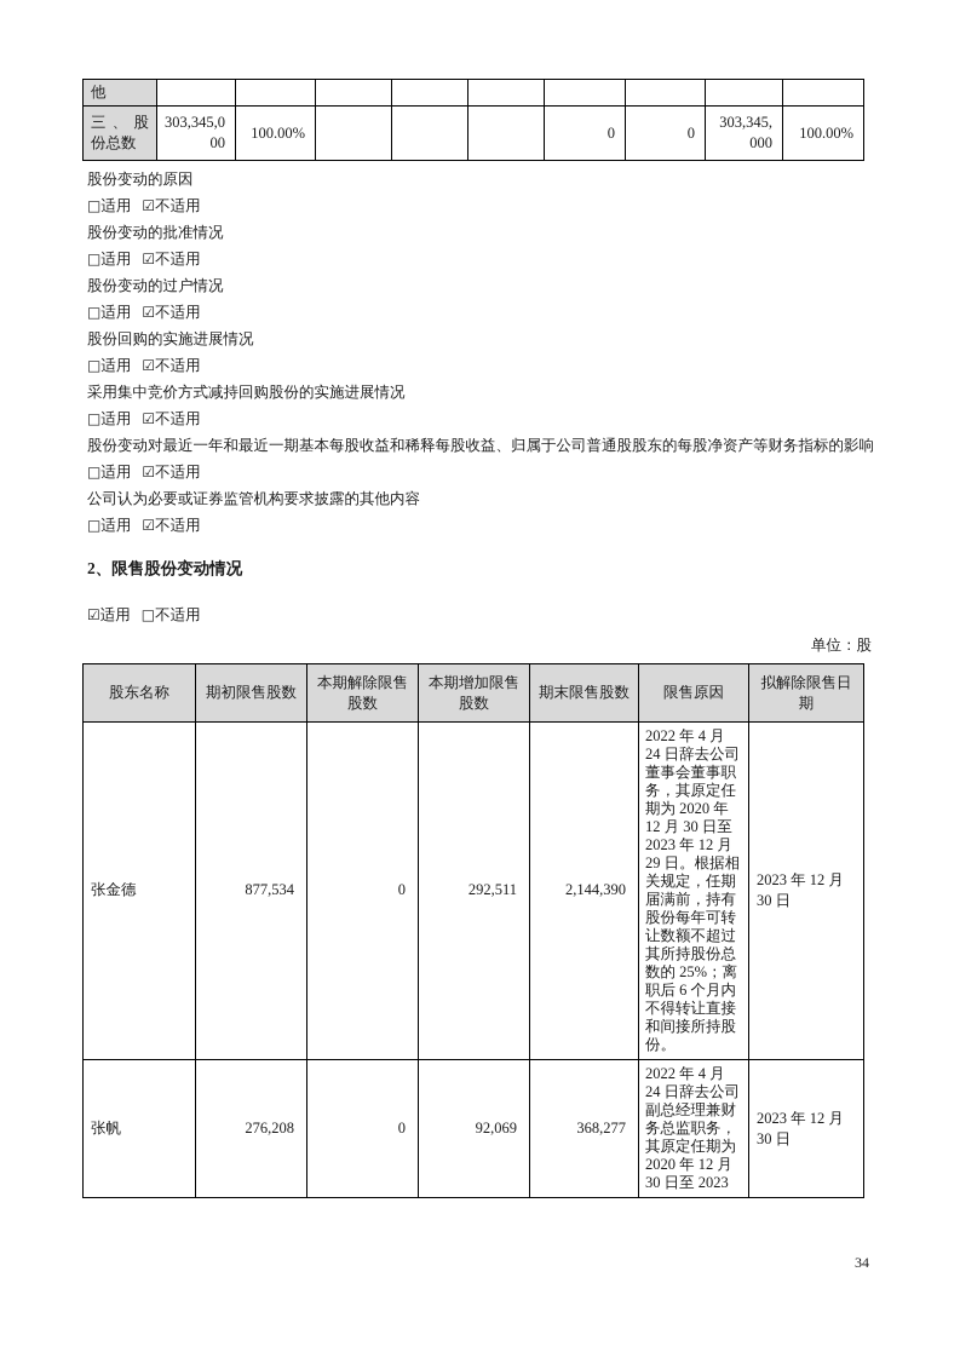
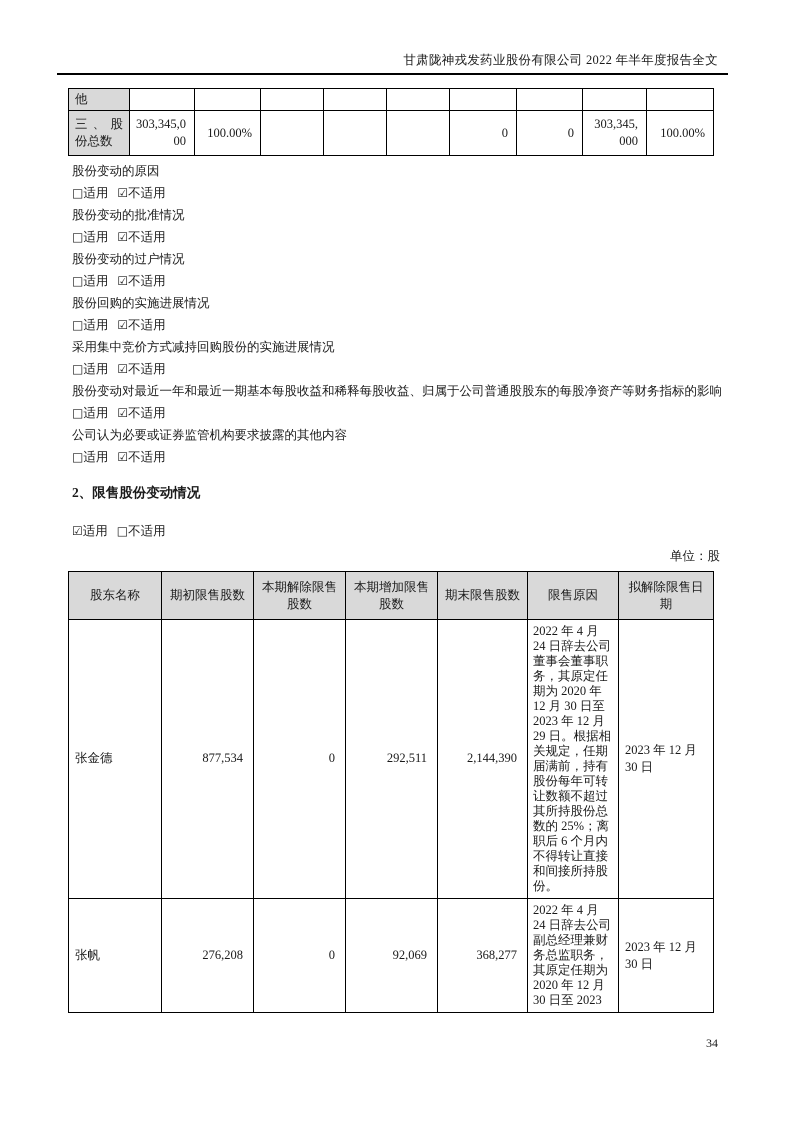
+ 甘肃陇神戎发药业股份有限公司 2022 年半年度报告全文
  他
  三、股份总数	303,345,000	100.00%				0	0	303,345,000	100.00%
  股份变动的原因
  □适用 ☑不适用
  股份变动的批准情况
  □适用 ☑不适用
  股份变动的过户情况
  □适用 ☑不适用
  股份回购的实施进展情况
  □适用 ☑不适用
  采用集中竞价方式减持回购股份的实施进展情况
  □适用 ☑不适用
  股份变动对最近一年和最近一期基本每股收益和稀释每股收益、归属于公司普通股股东的每股净资产等财务指标的影响
  □适用 ☑不适用
  公司认为必要或证券监管机构要求披露的其他内容
  □适用 ☑不适用
  2、限售股份变动情况
  ☑适用 □不适用
  单位：股
  股东名称	期初限售股数	本期解除限售股数	本期增加限售股数	期末限售股数	限售原因	拟解除限售日期
  张金德	877,534	0	292,511	2,144,390	2022 年 4 月 24 日辞去公司董事会董事职务，其原定任期为 2020 年 12 月 30 日至 2023 年 12 月 29 日。根据相关规定，任期届满前，持有股份每年可转让数额不超过其所持股份总数的 25%；离职后 6 个月内不得转让直接和间接所持股份。	2023 年 12 月 30 日
  张帆	276,208	0	92,069	368,277	2022 年 4 月 24 日辞去公司副总经理兼财务总监职务，其原定任期为 2020 年 12 月 30 日至 2023	2023 年 12 月 30 日
  34
